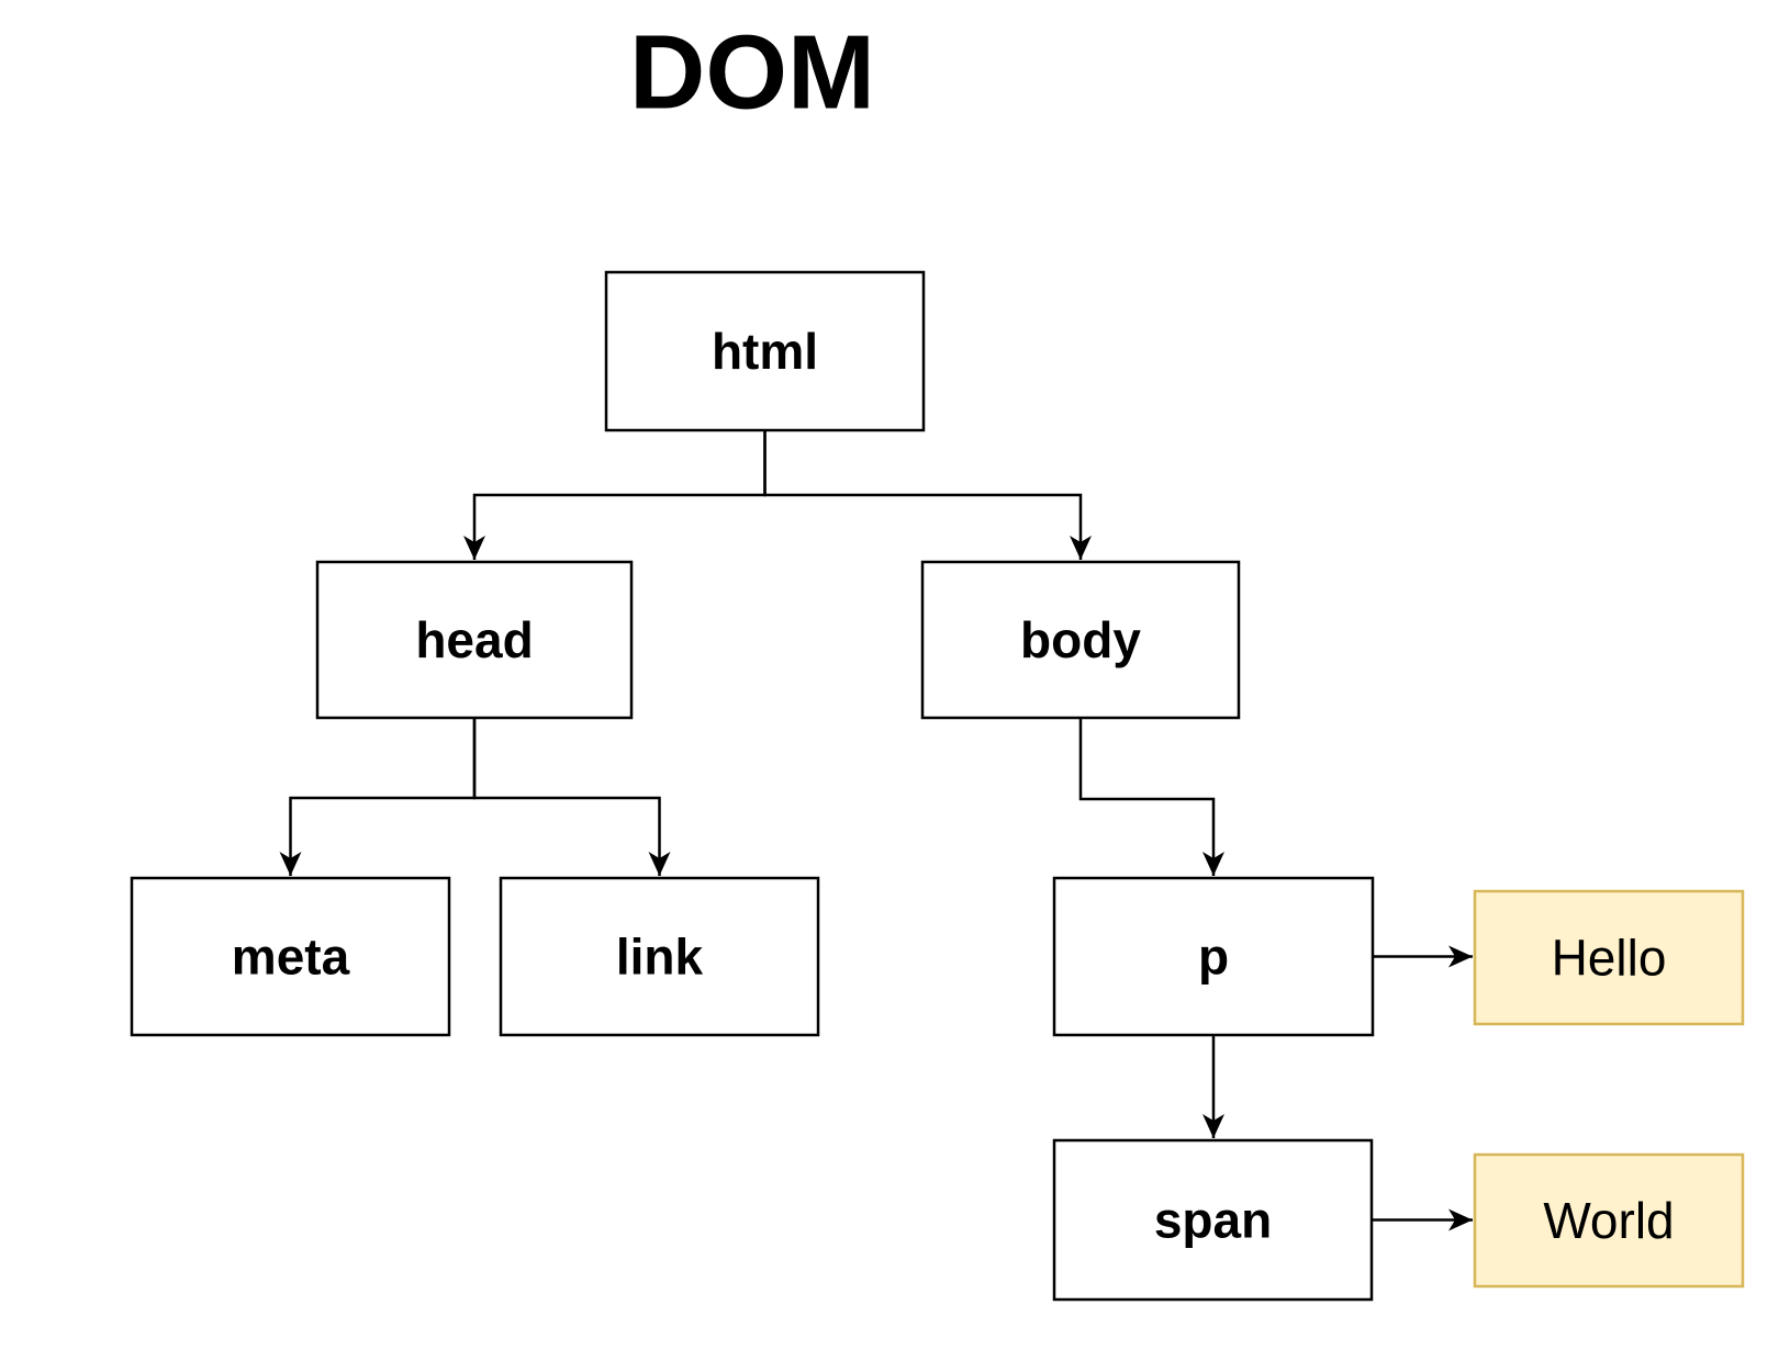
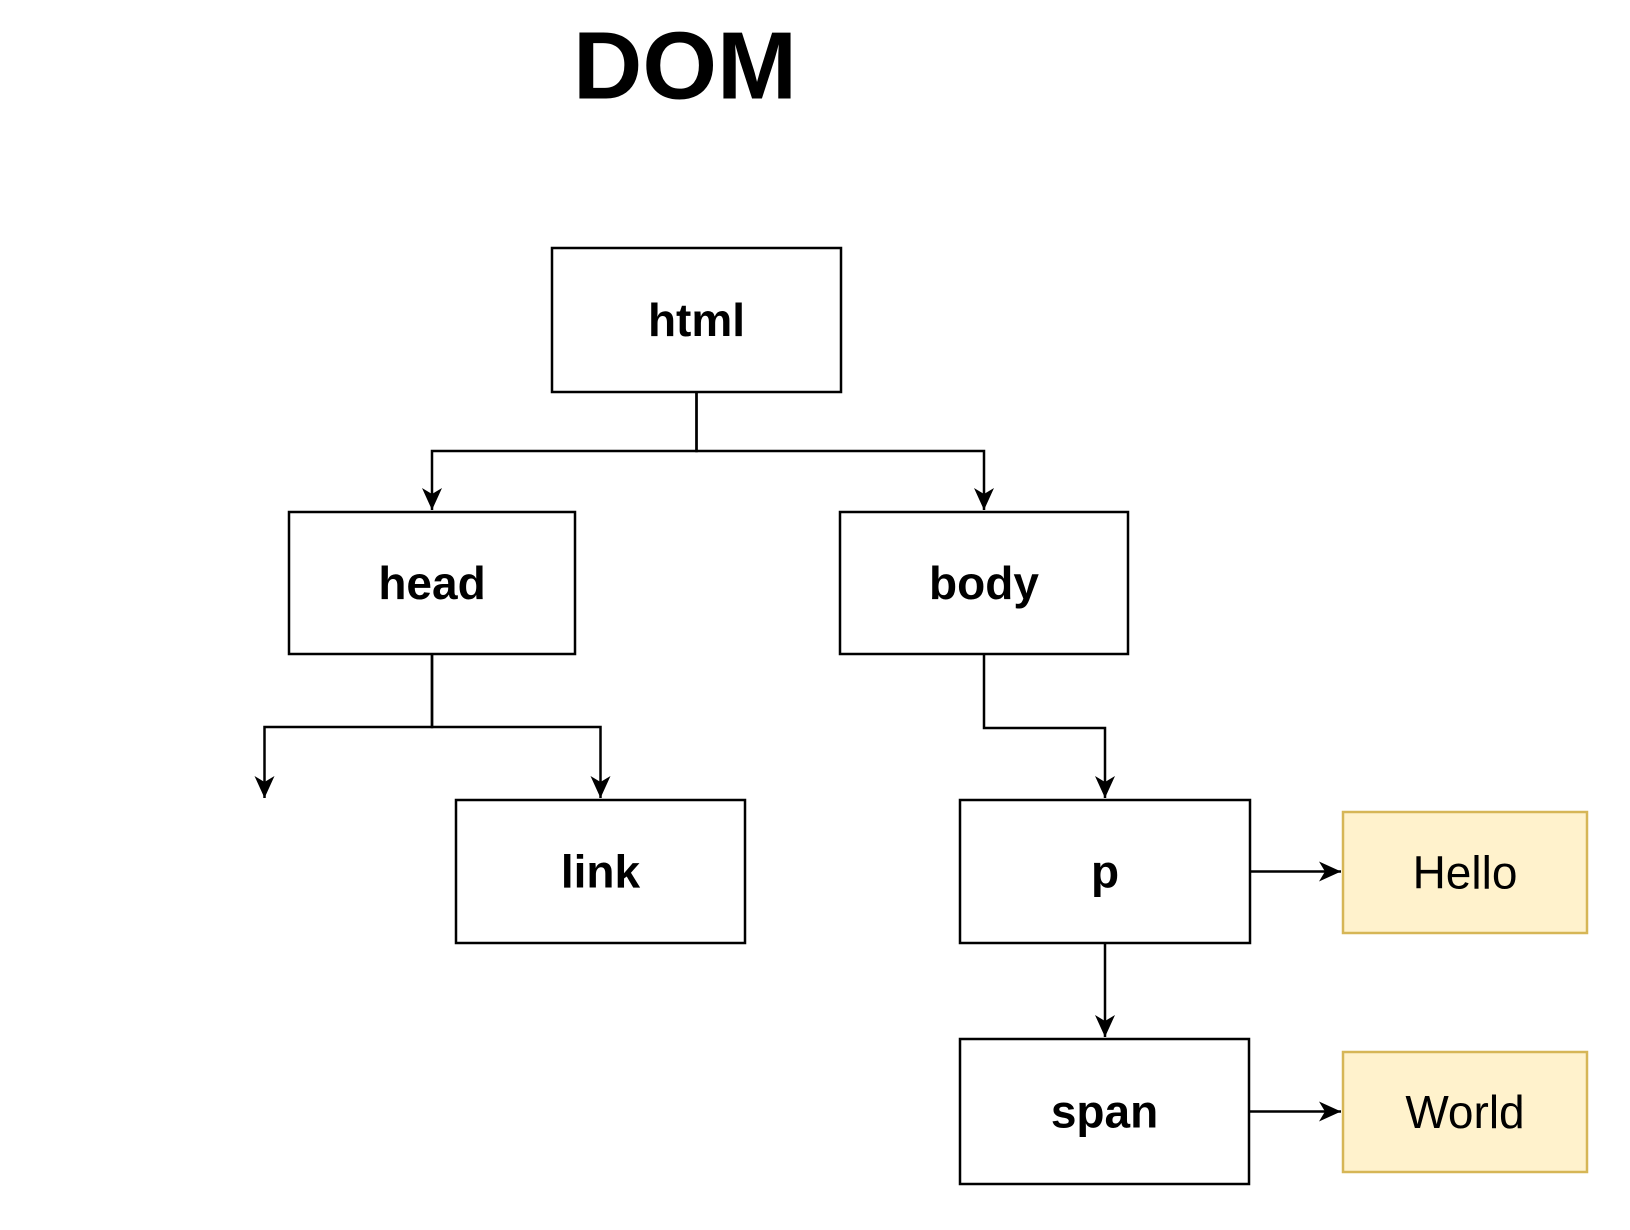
  DOM
  html
  head
  body
- meta
  link
  p
  span
  Hello
  World
